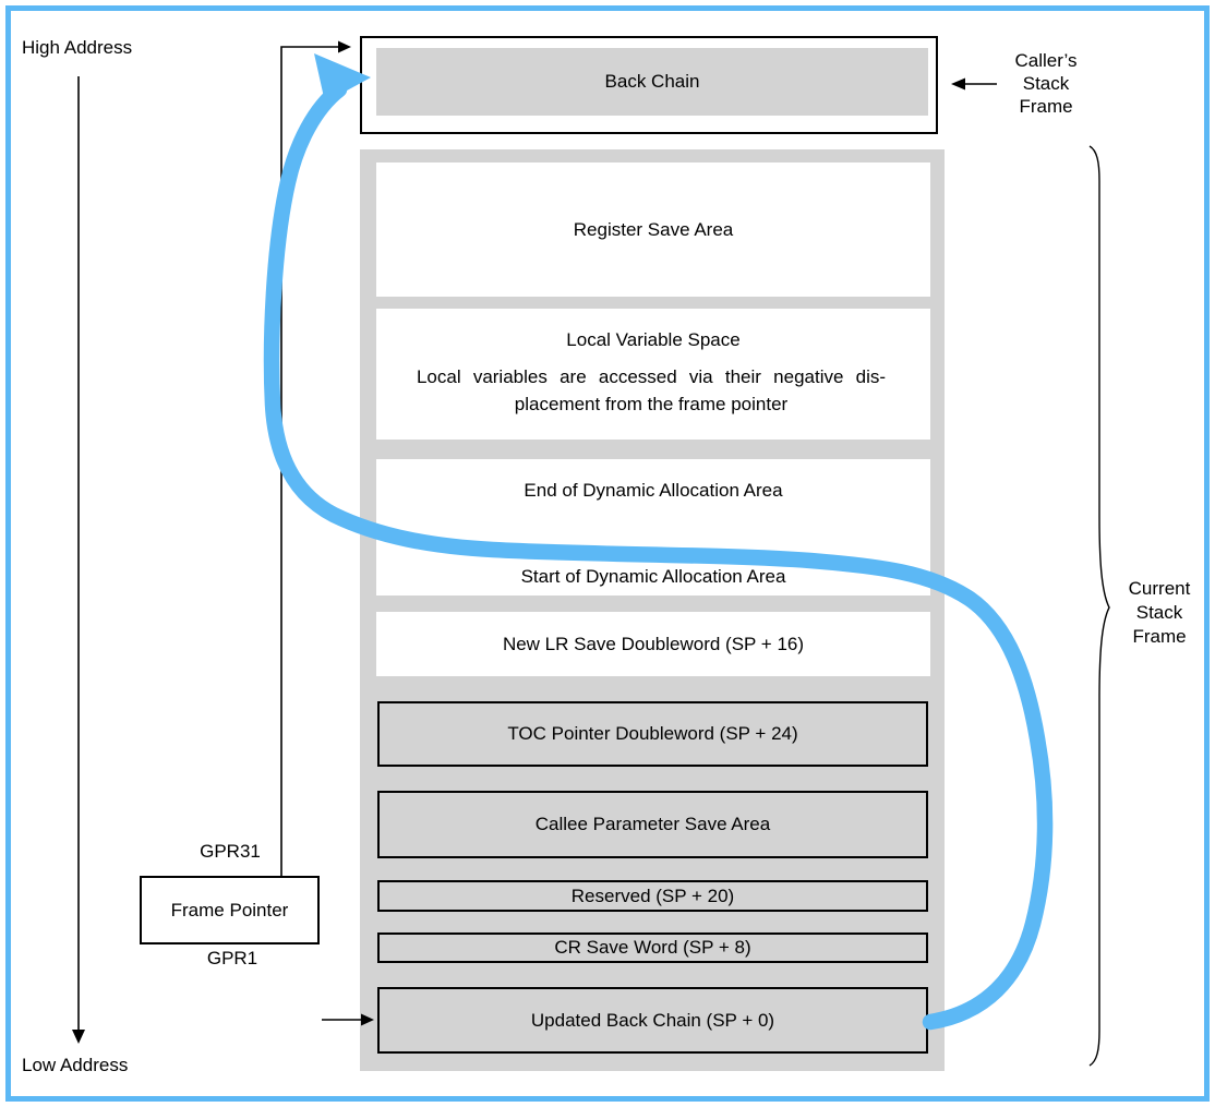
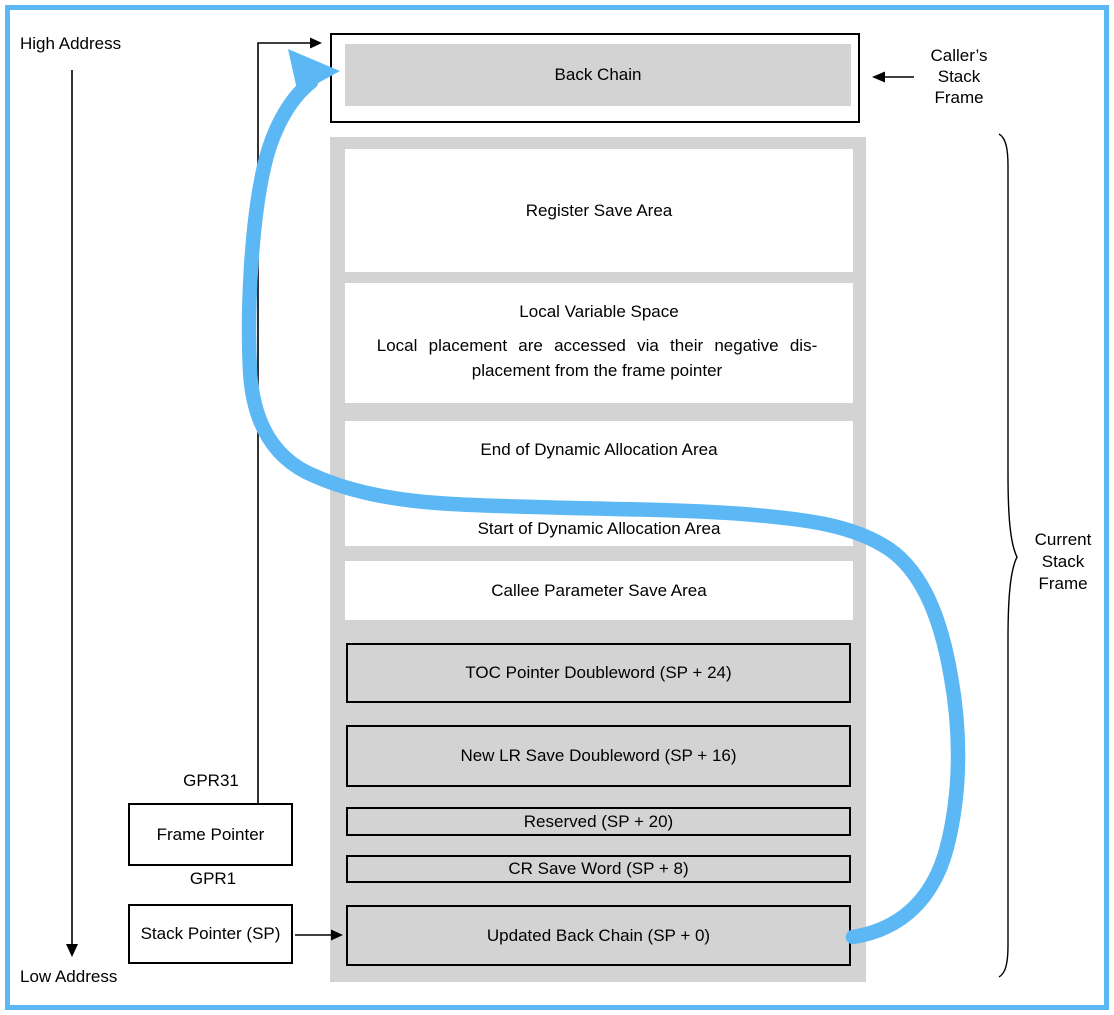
  High Address
  Low Address
  Back Chain
  Caller’s
  Stack
  Frame
  Register Save Area
  Local Variable Space
- Local variables are accessed via their negative dis-
+ Local placement are accessed via their negative dis-
  placement from the frame pointer
  End of Dynamic Allocation Area
  Start of Dynamic Allocation Area
- New LR Save Doubleword (SP + 16)
+ Callee Parameter Save Area
  TOC Pointer Doubleword (SP + 24)
- Callee Parameter Save Area
+ New LR Save Doubleword (SP + 16)
  Reserved (SP + 20)
  CR Save Word (SP + 8)
  Updated Back Chain (SP + 0)
  GPR31
  Frame Pointer
  GPR1
+ Stack Pointer (SP)
  Current
  Stack
  Frame
